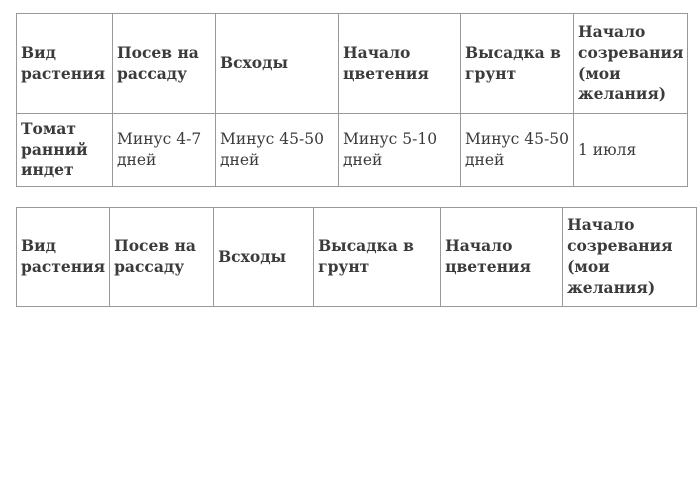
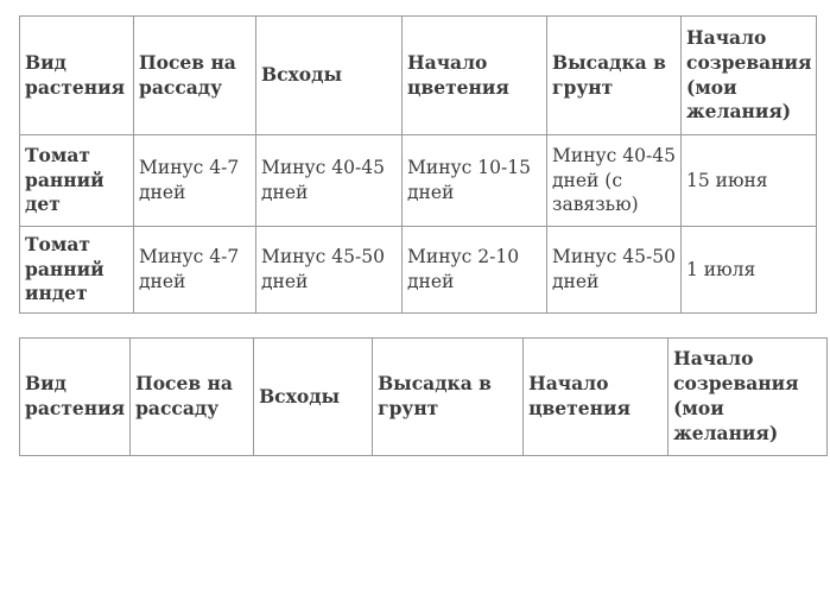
  Вид растения	Посев на рассаду	Всходы	Начало цветения	Высадка в грунт	Начало созревания (мои желания)
+ Томат ранний дет	Минус 4-7 дней	Минус 40-45 дней	Минус 10-15 дней	Минус 40-45 дней (с завязью)	15 июня
- Томат ранний индет	Минус 4-7 дней	Минус 45-50 дней	Минус 5-10 дней	Минус 45-50 дней	1 июля
+ Томат ранний индет	Минус 4-7 дней	Минус 45-50 дней	Минус 2-10 дней	Минус 45-50 дней	1 июля
  Вид растения	Посев на рассаду	Всходы	Высадка в грунт	Начало цветения	Начало созревания (мои желания)
